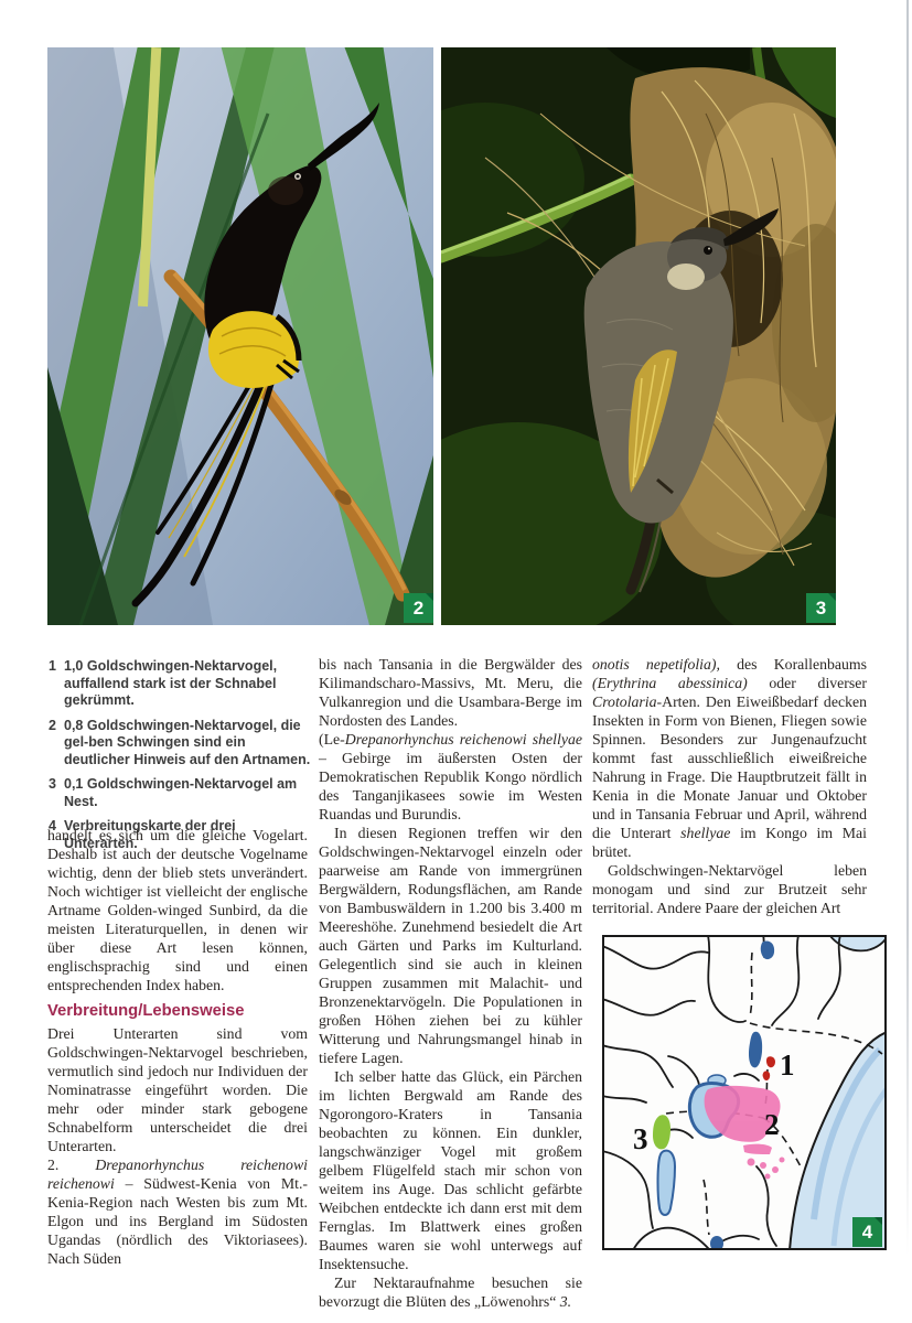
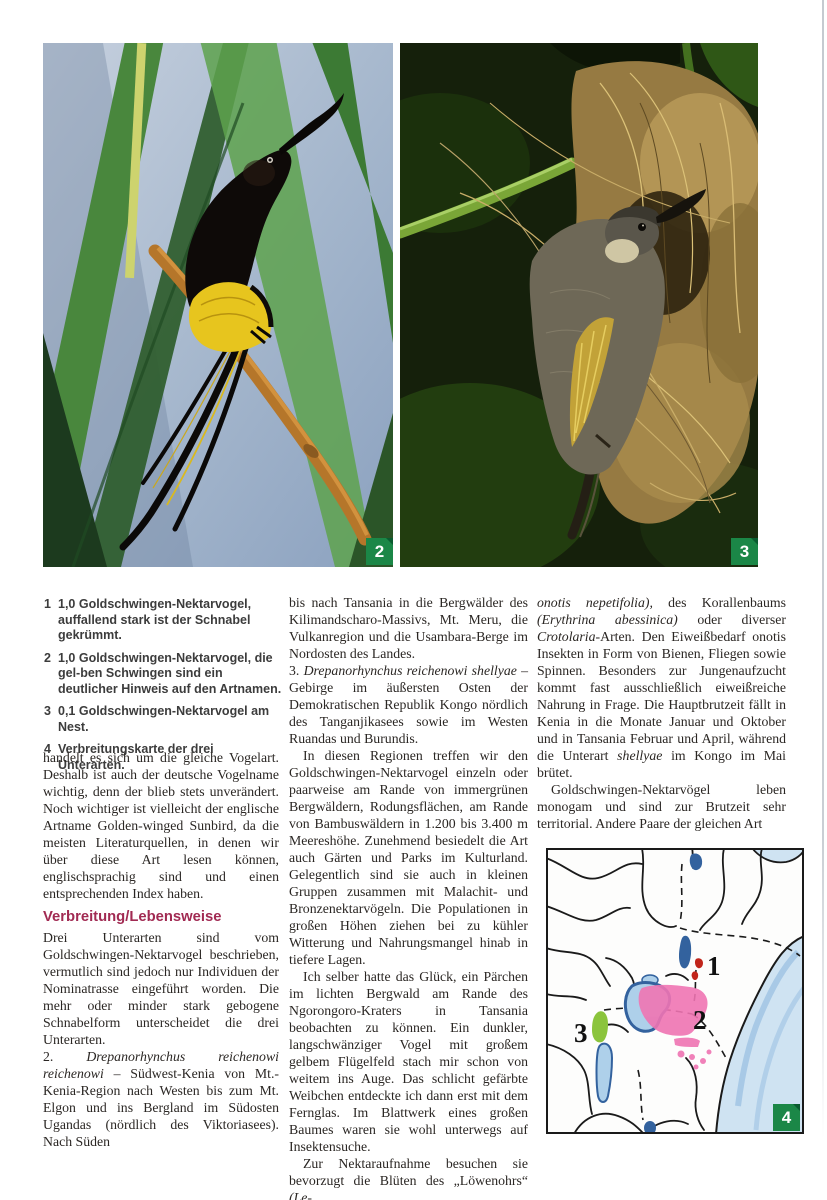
  2
  3
  1
  1,0 Goldschwingen-Nektarvogel, auffallend stark ist der Schnabel gekrümmt.
  2
- 0,8 Goldschwingen-Nektarvogel, die gel-ben Schwingen sind ein deutlicher Hinweis auf den Artnamen.
+ 1,0 Goldschwingen-Nektarvogel, die gel-ben Schwingen sind ein deutlicher Hinweis auf den Artnamen.
  3
  0,1 Goldschwingen-Nektarvogel am Nest.
  4
  Verbreitungskarte der drei Unterarten.
  handelt es sich um die gleiche Vogelart. Deshalb ist auch der deutsche Vogelname wichtig, denn der blieb stets unverändert. Noch wichtiger ist vielleicht der englische Artname Golden-winged Sunbird, da die meisten Literaturquellen, in denen wir über diese Art lesen können, englischsprachig sind und einen entsprechenden Index haben.
  Verbreitung/Lebensweise
  Drei Unterarten sind vom Goldschwingen-Nektarvogel beschrieben, vermutlich sind jedoch nur Individuen der Nominatrasse eingeführt worden. Die mehr oder minder stark gebogene Schnabelform unterscheidet die drei Unterarten.
  2. Drepanorhynchus reichenowi reichenowi – Südwest-Kenia von Mt.-Kenia-Region nach Westen bis zum Mt. Elgon und ins Bergland im Südosten Ugandas (nördlich des Viktoriasees). Nach Süden
  bis nach Tansania in die Bergwälder des Kilimandscharo-Massivs, Mt. Meru, die Vulkanregion und die Usambara-Berge im Nordosten des Landes.
- (Le-Drepanorhynchus reichenowi shellyae – Gebirge im äußersten Osten der Demokratischen Republik Kongo nördlich des Tanganjikasees sowie im Westen Ruandas und Burundis.
+ 3. Drepanorhynchus reichenowi shellyae – Gebirge im äußersten Osten der Demokratischen Republik Kongo nördlich des Tanganjikasees sowie im Westen Ruandas und Burundis.
  In diesen Regionen treffen wir den Goldschwingen-Nektarvogel einzeln oder paarweise am Rande von immergrünen Bergwäldern, Rodungsflächen, am Rande von Bambuswäldern in 1.200 bis 3.400 m Meereshöhe. Zunehmend besiedelt die Art auch Gärten und Parks im Kulturland. Gelegentlich sind sie auch in kleinen Gruppen zusammen mit Malachit- und Bronzenektarvögeln. Die Populationen in großen Höhen ziehen bei zu kühler Witterung und Nahrungsmangel hinab in tiefere Lagen.
  Ich selber hatte das Glück, ein Pärchen im lichten Bergwald am Rande des Ngorongoro-Kraters in Tansania beobachten zu können. Ein dunkler, langschwänziger Vogel mit großem gelbem Flügelfeld stach mir schon von weitem ins Auge. Das schlicht gefärbte Weibchen entdeckte ich dann erst mit dem Fernglas. Im Blattwerk eines großen Baumes waren sie wohl unterwegs auf Insektensuche.
- Zur Nektaraufnahme besuchen sie bevorzugt die Blüten des „Löwenohrs“ 3.
+ Zur Nektaraufnahme besuchen sie bevorzugt die Blüten des „Löwenohrs“ (Le-
- onotis nepetifolia), des Korallenbaums (Erythrina abessinica) oder diverser Crotolaria-Arten. Den Eiweißbedarf decken Insekten in Form von Bienen, Fliegen sowie Spinnen. Besonders zur Jungenaufzucht kommt fast ausschließlich eiweißreiche Nahrung in Frage. Die Hauptbrutzeit fällt in Kenia in die Monate Januar und Oktober und in Tansania Februar und April, während die Unterart shellyae im Kongo im Mai brütet.
+ onotis nepetifolia), des Korallenbaums (Erythrina abessinica) oder diverser Crotolaria-Arten. Den Eiweißbedarf onotis Insekten in Form von Bienen, Fliegen sowie Spinnen. Besonders zur Jungenaufzucht kommt fast ausschließlich eiweißreiche Nahrung in Frage. Die Hauptbrutzeit fällt in Kenia in die Monate Januar und Oktober und in Tansania Februar und April, während die Unterart shellyae im Kongo im Mai brütet.
  Goldschwingen-Nektarvögel leben monogam und sind zur Brutzeit sehr territorial. Andere Paare der gleichen Art
  1
  2
  3
  4
